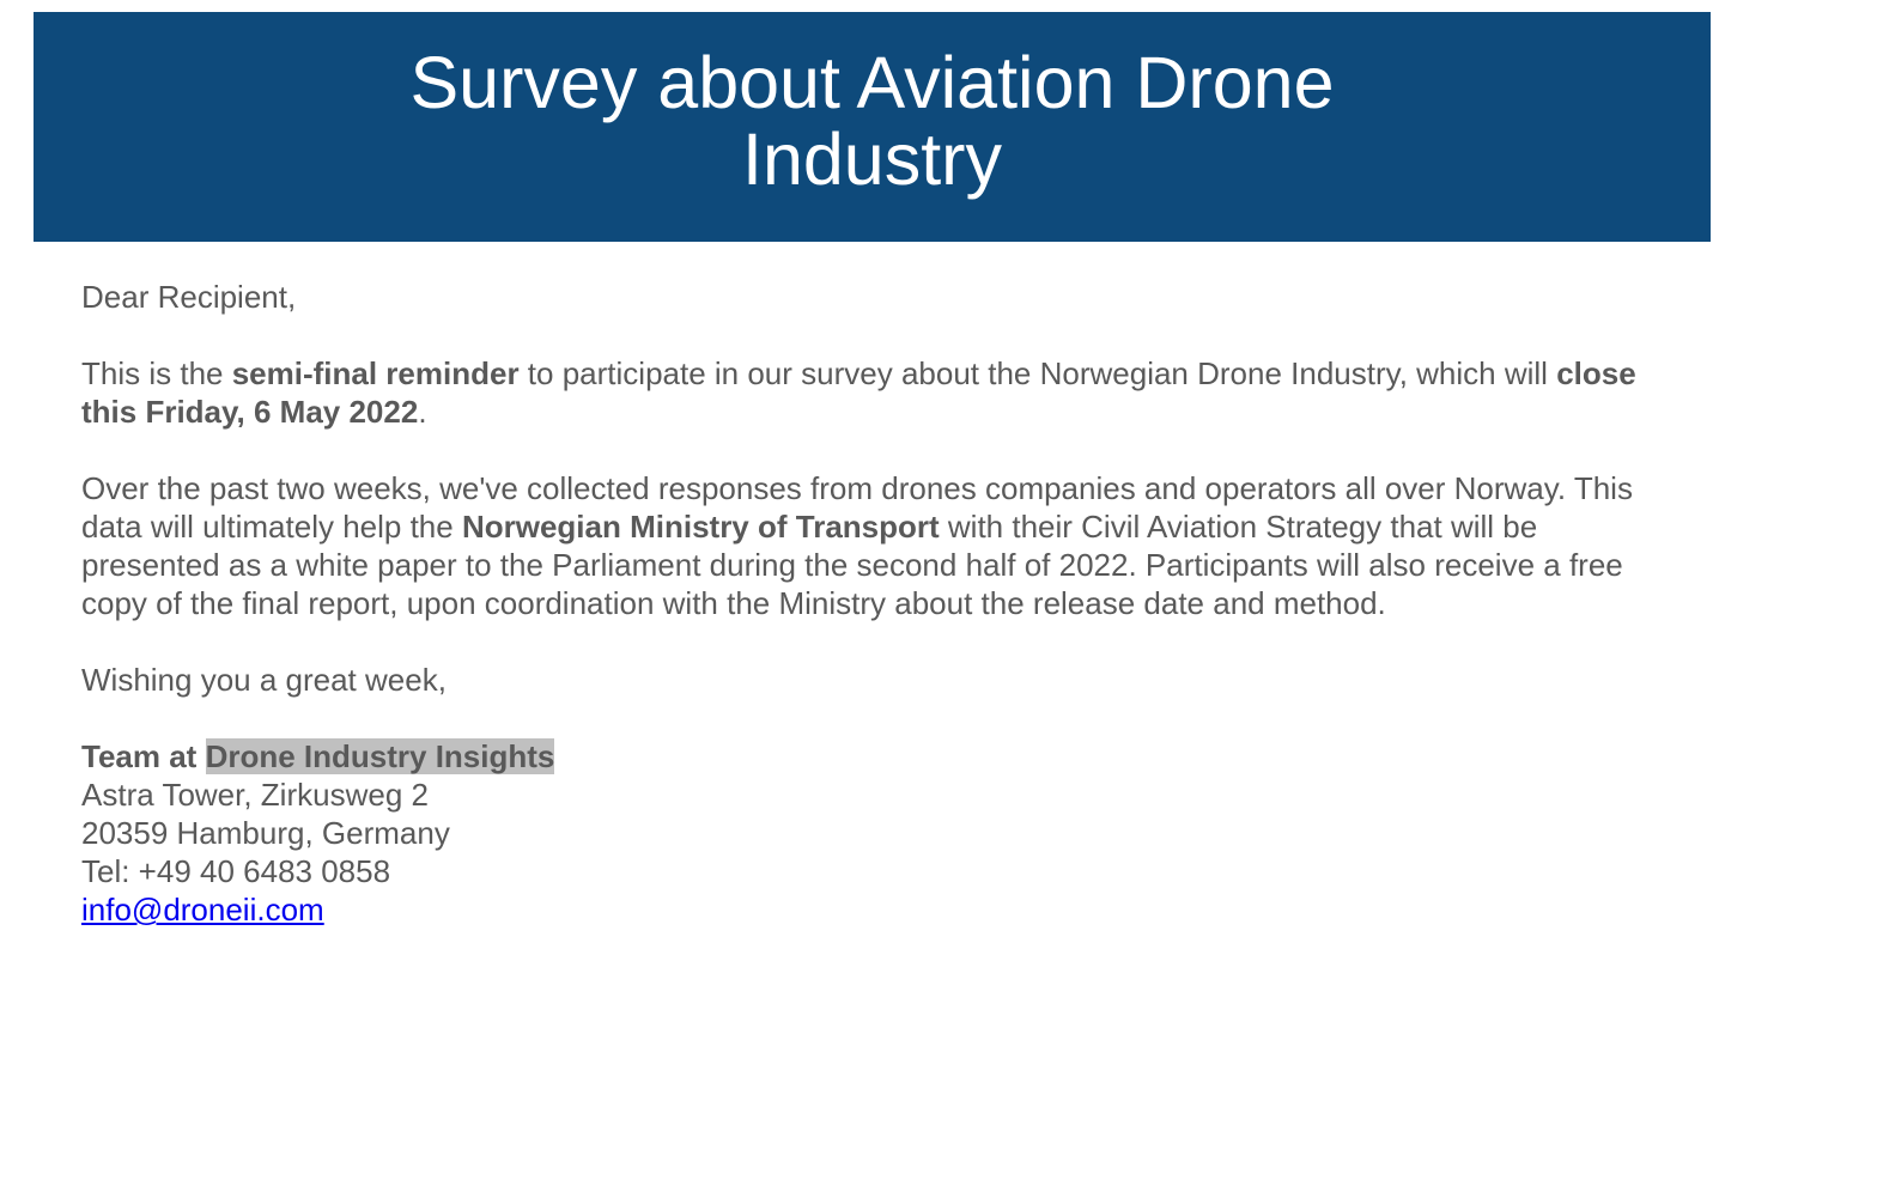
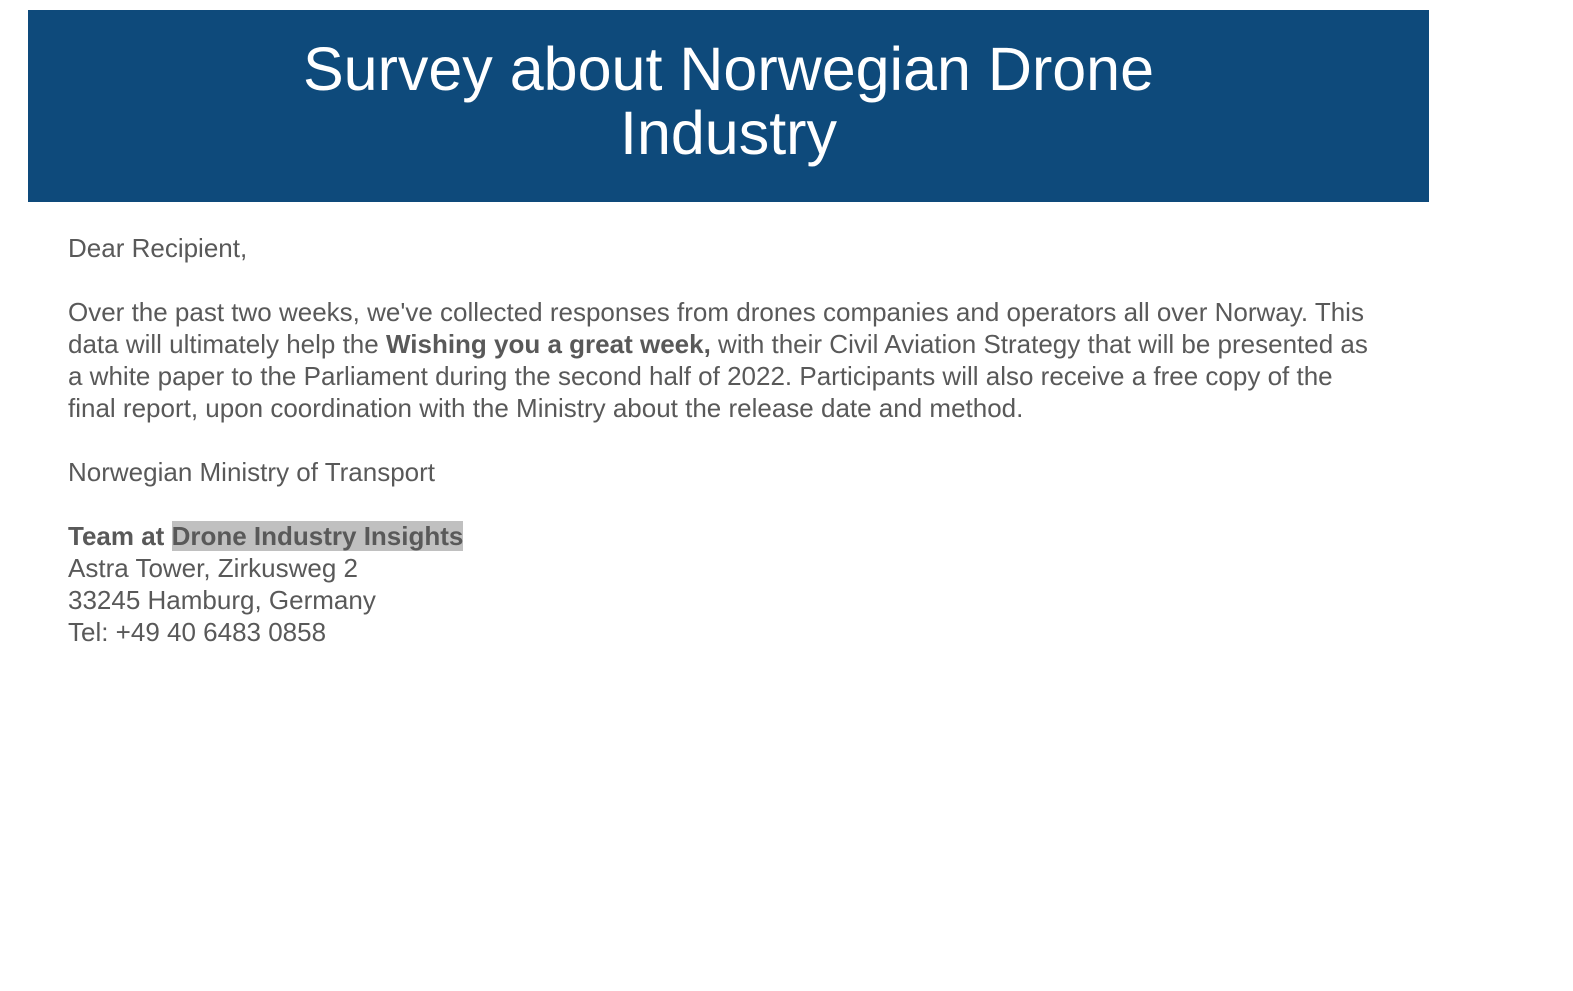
- Survey about Aviation Drone Industry
+ Survey about Norwegian Drone Industry
  Dear Recipient,
- This is the semi-final reminder to participate in our survey about the Norwegian Drone Industry, which will close this Friday, 6 May 2022.
- Over the past two weeks, we've collected responses from drones companies and operators all over Norway. This data will ultimately help the Norwegian Ministry of Transport with their Civil Aviation Strategy that will be presented as a white paper to the Parliament during the second half of 2022. Participants will also receive a free copy of the final report, upon coordination with the Ministry about the release date and method.
+ Over the past two weeks, we've collected responses from drones companies and operators all over Norway. This data will ultimately help the Wishing you a great week, with their Civil Aviation Strategy that will be presented as a white paper to the Parliament during the second half of 2022. Participants will also receive a free copy of the final report, upon coordination with the Ministry about the release date and method.
- Wishing you a great week,
+ Norwegian Ministry of Transport
  Team at Drone Industry Insights
  Astra Tower, Zirkusweg 2
- 20359 Hamburg, Germany
+ 33245 Hamburg, Germany
  Tel: +49 40 6483 0858
- info@droneii.com
